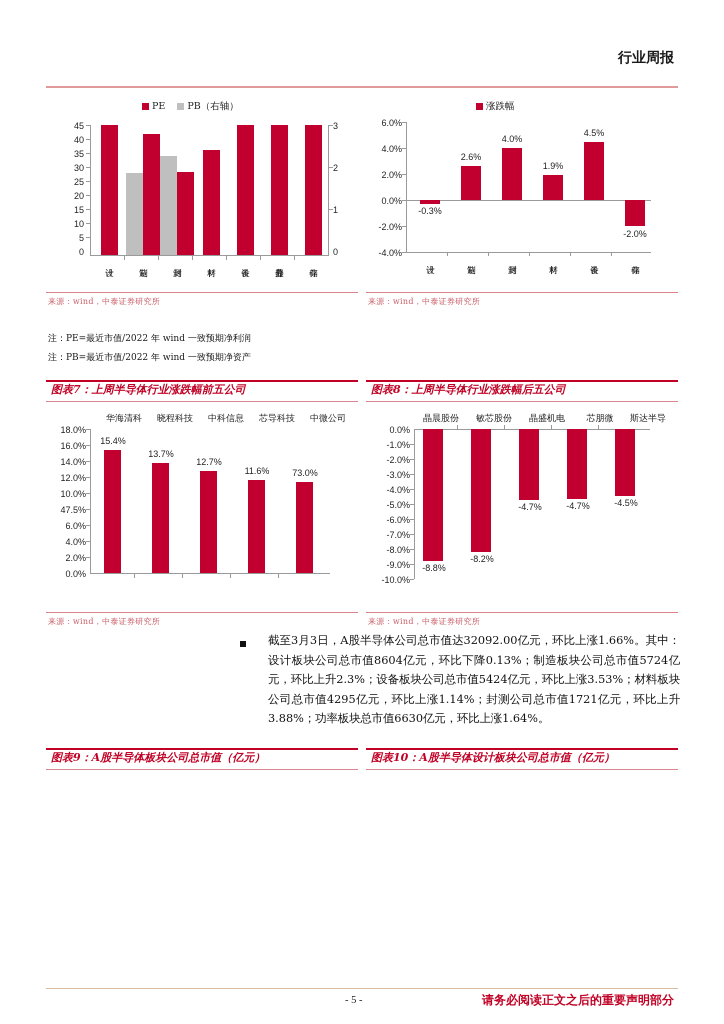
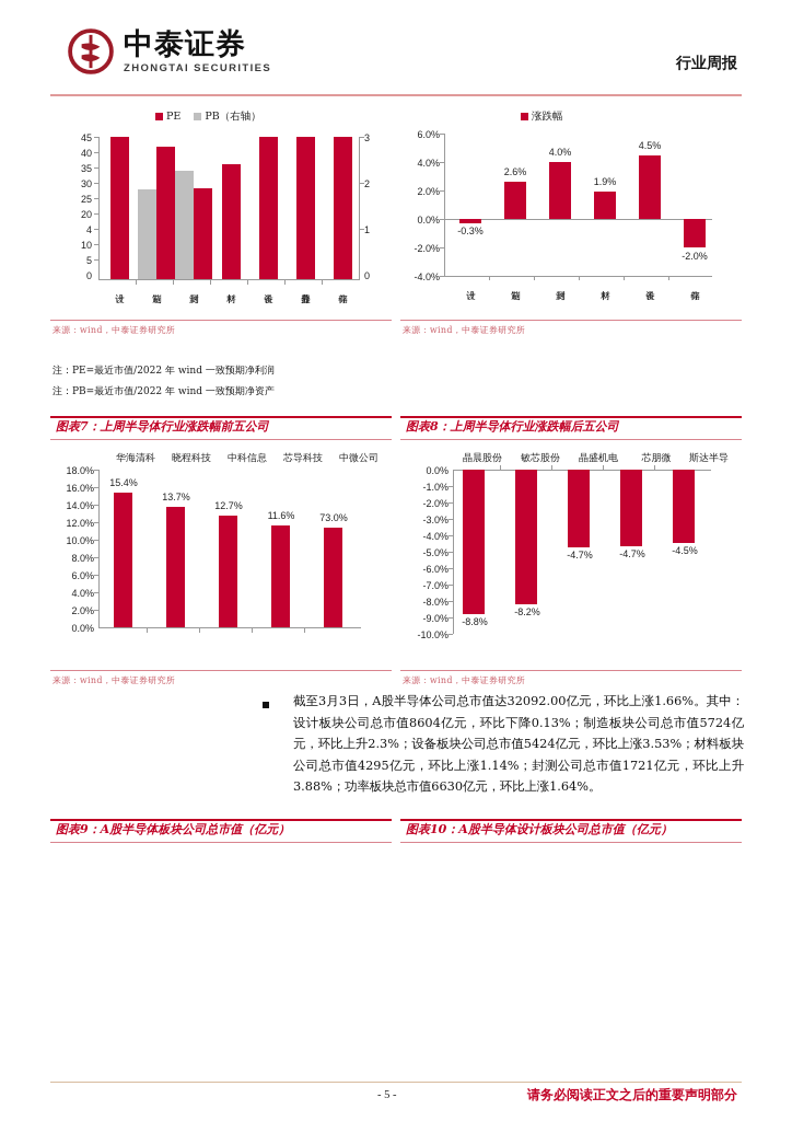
+ 中泰证券
+ ZHONGTAI SECURITIES
  行业周报
  PE
  PB（右轴）
  45
  40
  35
  30
  25
  20
- 15
+ 4
  10
  5
  0
  3
  2
  1
  0
  来源：wind，中泰证券研究所
  注：PE=最近市值/2022 年 wind 一致预期净利润
  注：PB=最近市值/2022 年 wind 一致预期净资产
  涨跌幅
  6.0%
  4.0%
  2.0%
  0.0%
  -2.0%
  -4.0%
  -0.3%
  2.6%
  4.0%
  1.9%
  4.5%
  -2.0%
  来源：wind，中泰证券研究所
  图表7：上周半导体行业涨跌幅前五公司
  华海清科
  晓程科技
  中科信息
  芯导科技
  中微公司
  18.0%
  16.0%
  14.0%
  12.0%
  10.0%
- 47.5%
+ 8.0%
  6.0%
  4.0%
  2.0%
  0.0%
  15.4%
  13.7%
  12.7%
  11.6%
  73.0%
  来源：wind，中泰证券研究所
  图表8：上周半导体行业涨跌幅后五公司
  晶晨股份
  敏芯股份
  晶盛机电
  芯朋微
  斯达半导
  0.0%
  -1.0%
  -2.0%
  -3.0%
  -4.0%
  -5.0%
  -6.0%
  -7.0%
  -8.0%
  -9.0%
  -10.0%
  -8.8%
  -8.2%
  -4.7%
  -4.7%
  -4.5%
  来源：wind，中泰证券研究所
  截至3月3日，A股半导体公司总市值达32092.00亿元，环比上涨1.66%。其中：设计板块公司总市值8604亿元，环比下降0.13%；制造板块公司总市值5724亿元，环比上升2.3%；设备板块公司总市值5424亿元，环比上涨3.53%；材料板块公司总市值4295亿元，环比上涨1.14%；封测公司总市值1721亿元，环比上升3.88%；功率板块总市值6630亿元，环比上涨1.64%。
  图表9：A股半导体板块公司总市值（亿元）
  图表10：A股半导体设计板块公司总市值（亿元）
  - 5 -
  请务必阅读正文之后的重要声明部分
